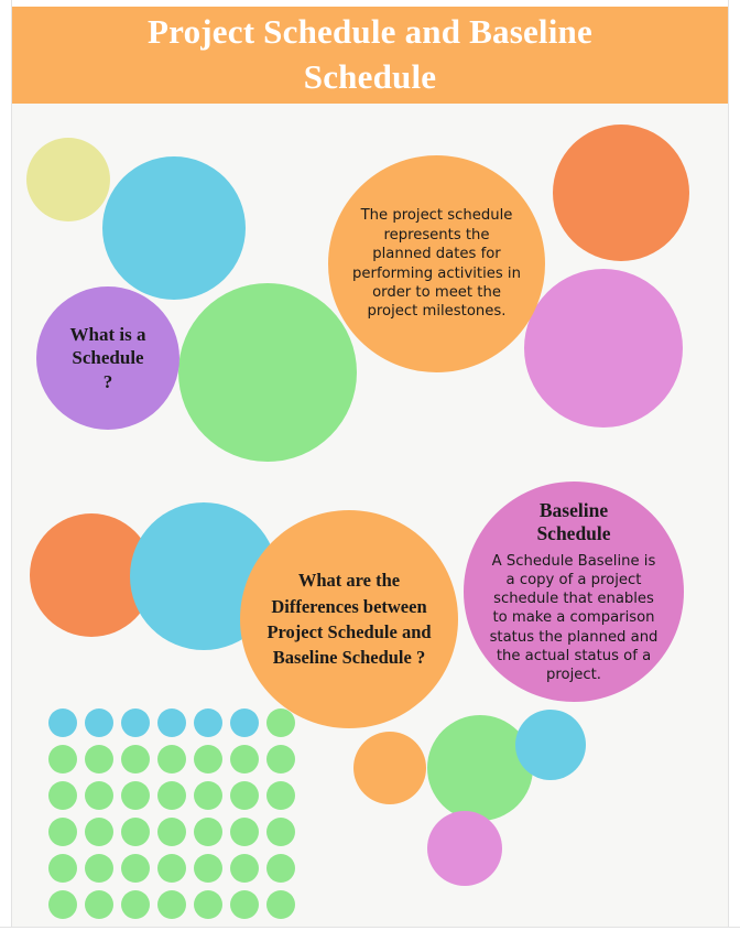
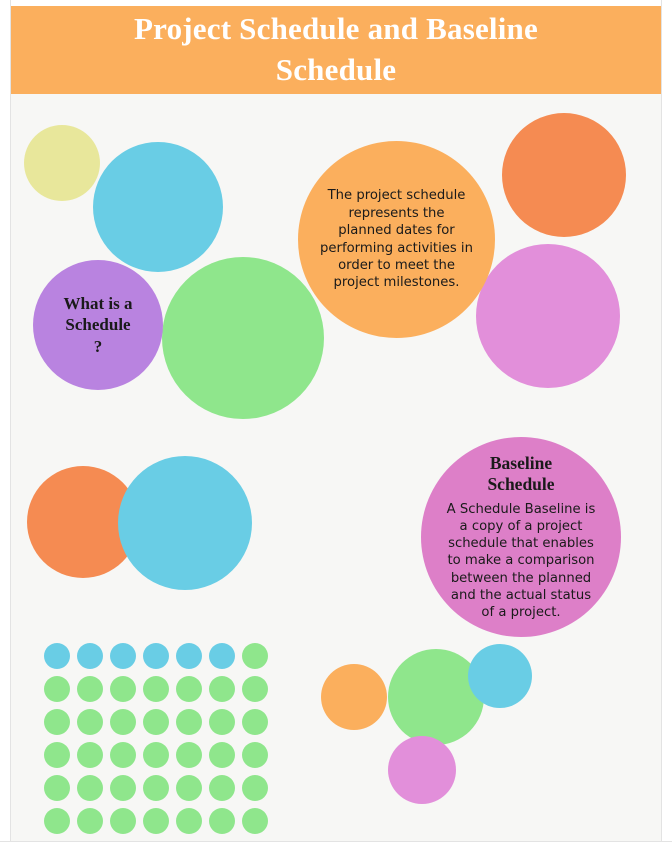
  What is a
  Schedule
  ?
  The project schedule represents the planned dates for performing activities in order to meet the project milestones.
- What are the Differences between Project Schedule and Baseline Schedule ?
  Baseline
  Schedule
- A Schedule Baseline is a copy of a project schedule that enables to make a comparison status the planned and the actual status of a project.
+ A Schedule Baseline is a copy of a project schedule that enables to make a comparison between the planned and the actual status of a project.
  Project Schedule and Baseline Schedule
